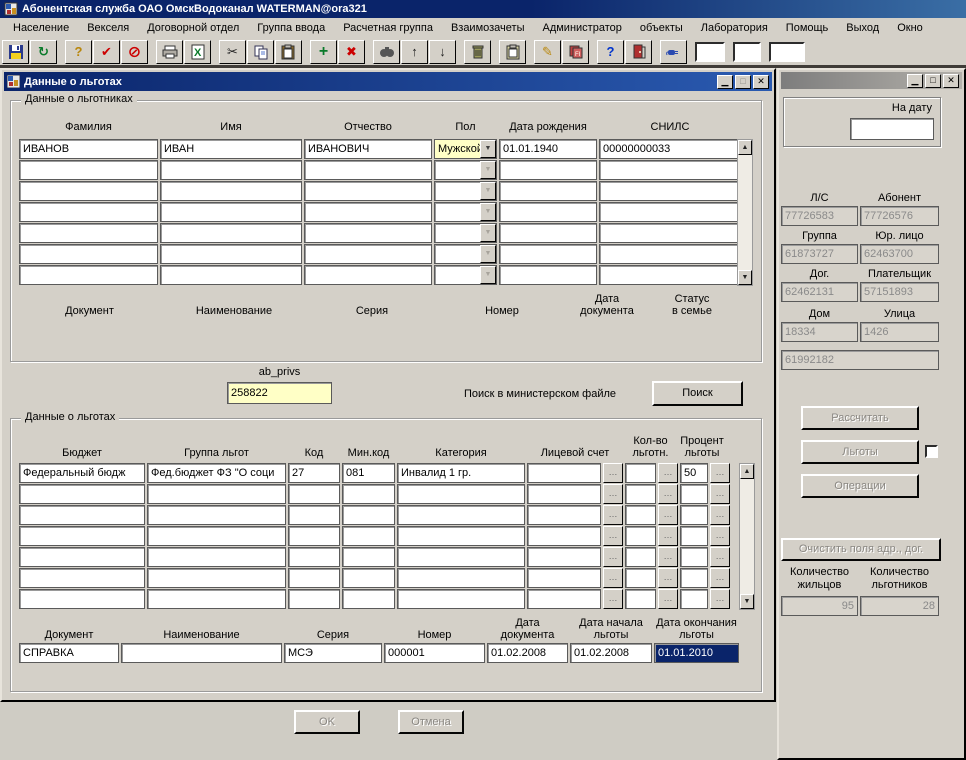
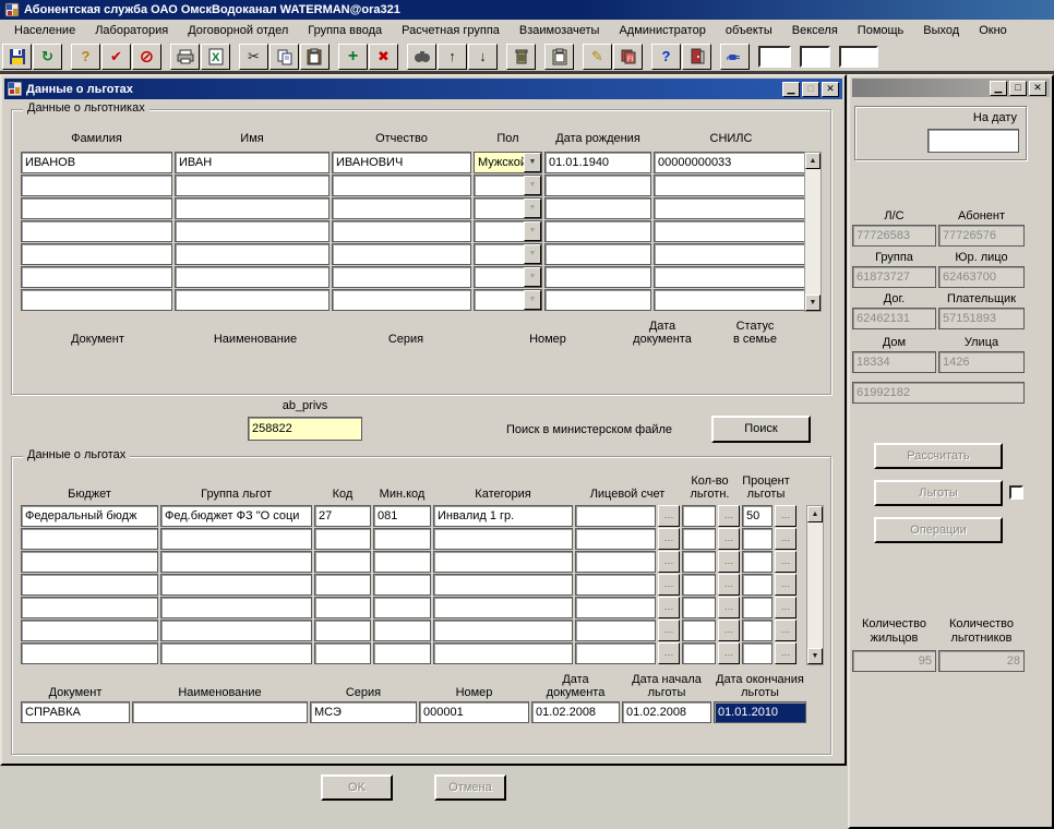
  Абонентская служба ОАО ОмскВодоканал WATERMAN@ora321
  Население
- Векселя
+ Лаборатория
  Договорной отдел
  Группа ввода
  Расчетная группа
  Взаимозачеты
  Администратор
  объекты
- Лаборатория
+ Векселя
  Помощь
  Выход
  Окно
  ↻
  ?
  ✔
  ⊘
  X
  ✂
  +
  ✖
  ↑
  ↓
  ✎
  ?
  Данные о льготах
  ▁
  □
  ✕
  Данные о льготниках
  Фамилия
  Имя
  Отчество
  Пол
  Дата рождения
  СНИЛС
  ИВАНОВ
  ИВАН
  ИВАНОВИЧ
  Мужско
  01.01.1940
  00000000033
  Документ
  Наименование
  Серия
  Номер
  Дата
  документа
  Статус
  в семье
  ab_privs
  258822
  Поиск в министерском файле
  Поиск
  Данные о льготах
  Бюджет
  Группа льгот
  Код
  Мин.код
  Категория
  Лицевой счет
  Кол-во
  льготн.
  Процент
  льготы
  Федеральный бюдж
  Фед.бюджет ФЗ "О соци
  27
  081
  Инвалид 1 гр.
  …
  …
  50
  …
  …
  …
  …
  …
  …
  …
  …
  …
  …
  …
  …
  …
  …
  …
  …
  …
  …
  …
  Документ
  Наименование
  Серия
  Номер
  Дата
  документа
  Дата начала
  льготы
  Дата окончания
  льготы
  СПРАВКА
  МСЭ
  000001
  01.02.2008
  01.02.2008
  01.01.2010
  OK
  Отмена
  ▁
  □
  ✕
  На дату
  Л/С
  Абонент
  77726583
  77726576
  Группа
  Юр. лицо
  61873727
  62463700
  Дог.
  Плательщик
  62462131
  57151893
  Дом
  Улица
  18334
  1426
  61992182
  Рассчитать
  Льготы
  Операции
- Очистить поля адр., дог.
  Количество
  жильцов
  Количество
  льготников
  95
  28
